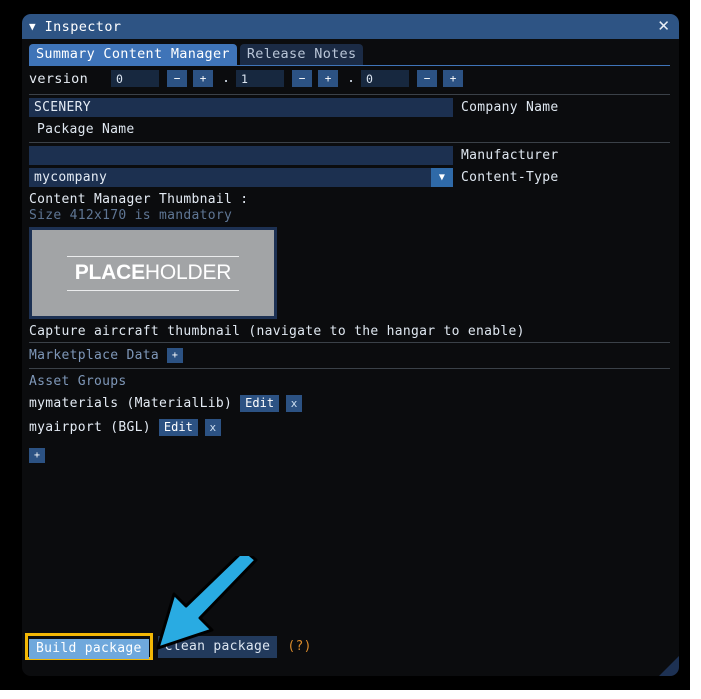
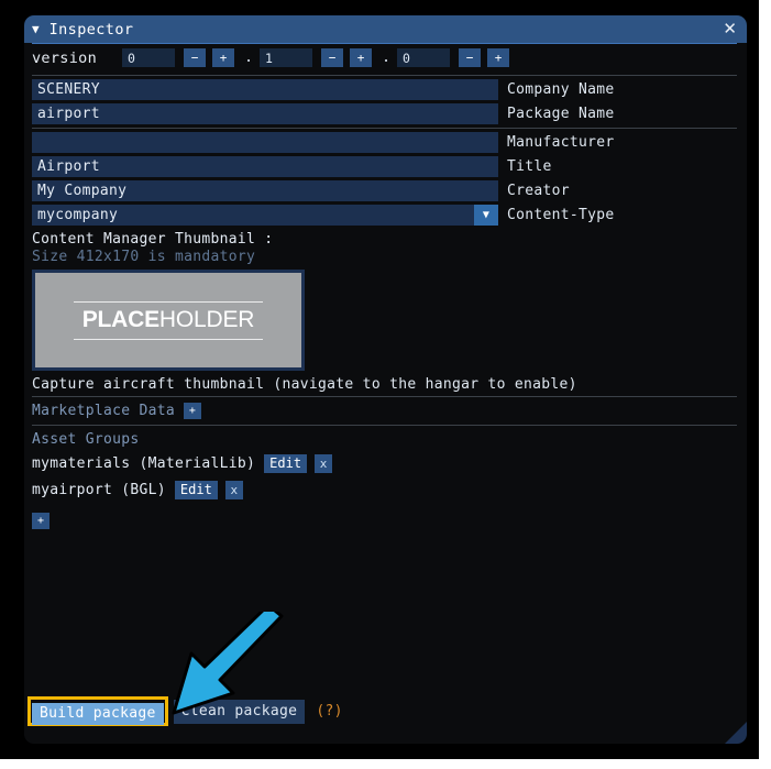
  ▼
  Inspector
  ✕
- Summary Content Manager
- Release Notes
  version
  0
  −
  +
  .
  1
  −
  +
  .
  0
  −
  +
  SCENERY
  Company Name
+ airport
  Package Name
  Manufacturer
+ Airport
+ Title
+ My Company
+ Creator
  mycompany
  ▼
  Content-Type
  Content Manager Thumbnail :
  Size 412x170 is mandatory
  PLACEHOLDER
  Capture aircraft thumbnail (navigate to the hangar to enable)
  Marketplace Data
  +
  Asset Groups
  mymaterials (MaterialLib)
  Edit
  x
  myairport (BGL)
  Edit
  x
  +
  Build package
  lean package
  (?)
